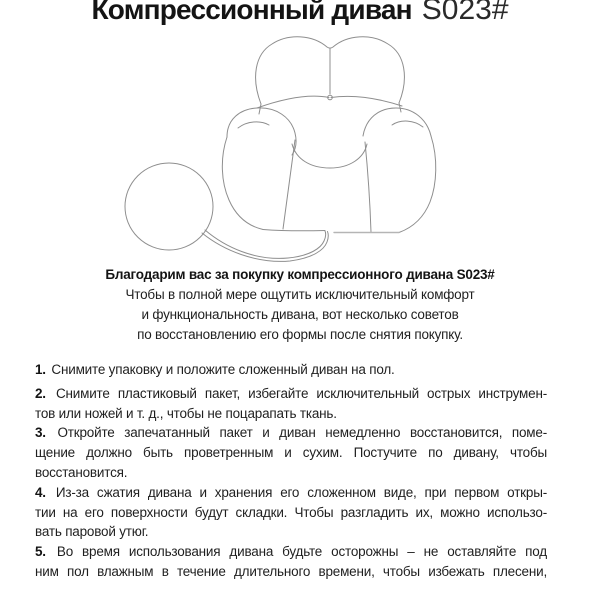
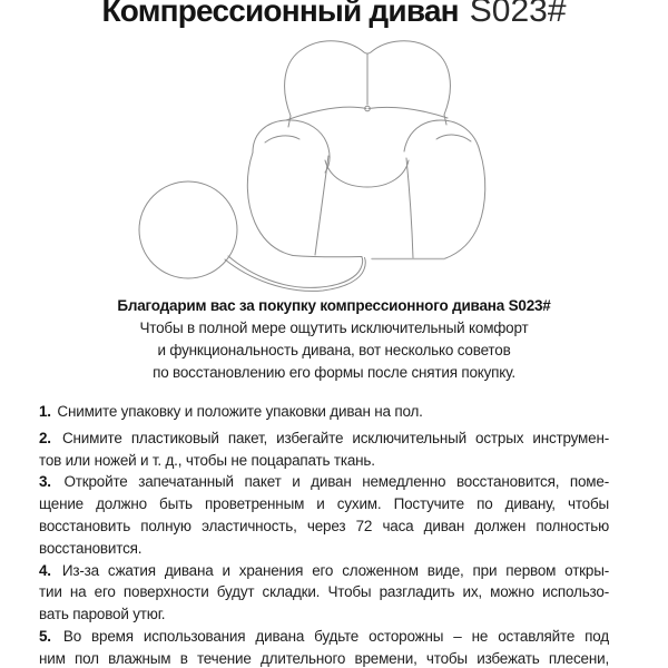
  Компрессионный диван S023#
  Благодарим вас за покупку компрессионного дивана S023#
  Чтобы в полной мере ощутить исключительный комфорт
  и функциональность дивана, вот несколько советов
  по восстановлению его формы после снятия покупку.
- 1. Снимите упаковку и положите сложенный диван на пол.
+ 1. Снимите упаковку и положите упаковки диван на пол.
  2. Снимите пластиковый пакет, избегайте исключительный острых инструмен-
  тов или ножей и т. д., чтобы не поцарапать ткань.
  3. Откройте запечатанный пакет и диван немедленно восстановится, поме-
  щение должно быть проветренным и сухим. Постучите по дивану, чтобы
+ восстановить полную эластичность, через 72 часа диван должен полностью
  восстановится.
  4. Из-за сжатия дивана и хранения его сложенном виде, при первом откры-
  тии на его поверхности будут складки. Чтобы разгладить их, можно использо-
  вать паровой утюг.
  5. Во время использования дивана будьте осторожны – не оставляйте под
  ним пол влажным в течение длительного времени, чтобы избежать плесени,
